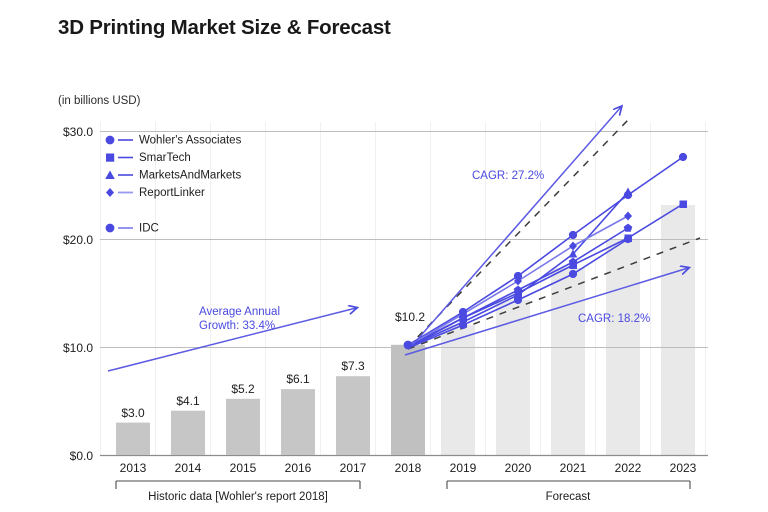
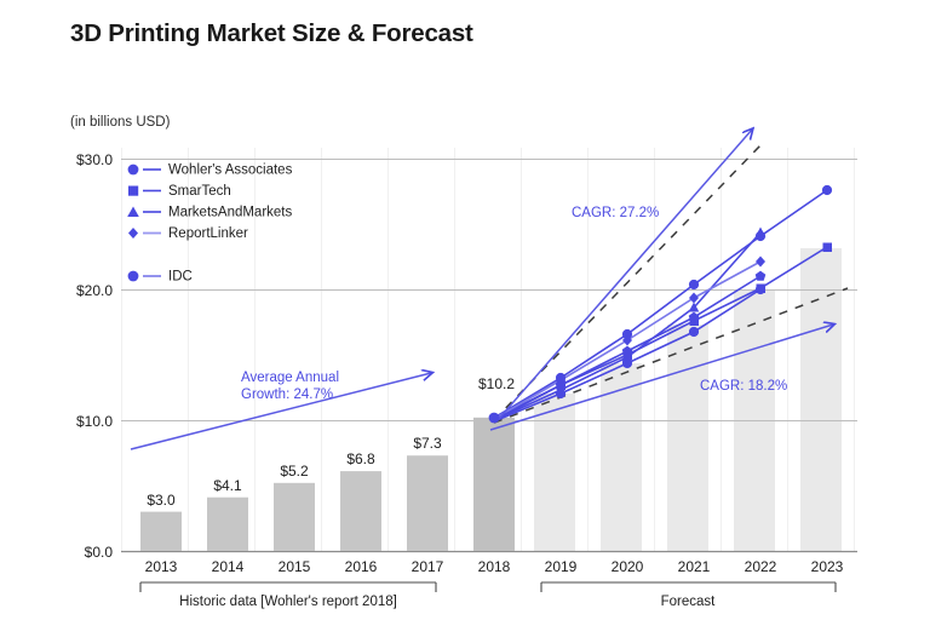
  3D Printing Market Size & Forecast
  (in billions USD)
  $30.0
  $20.0
  $10.0
  $0.0
  2013
  2014
  2015
  2016
  2017
  2018
  2019
  2020
  2021
  2022
  2023
  $3.0
  $4.1
  $5.2
- $6.1
+ $6.8
  $7.3
  $10.2
  Average Annual
- Growth: 33.4%
+ Growth: 24.7%
  CAGR: 27.2%
  CAGR: 18.2%
  Wohler's Associates
  SmarTech
  MarketsAndMarkets
  ReportLinker
  IDC
  Historic data [Wohler's report 2018]
  Forecast
